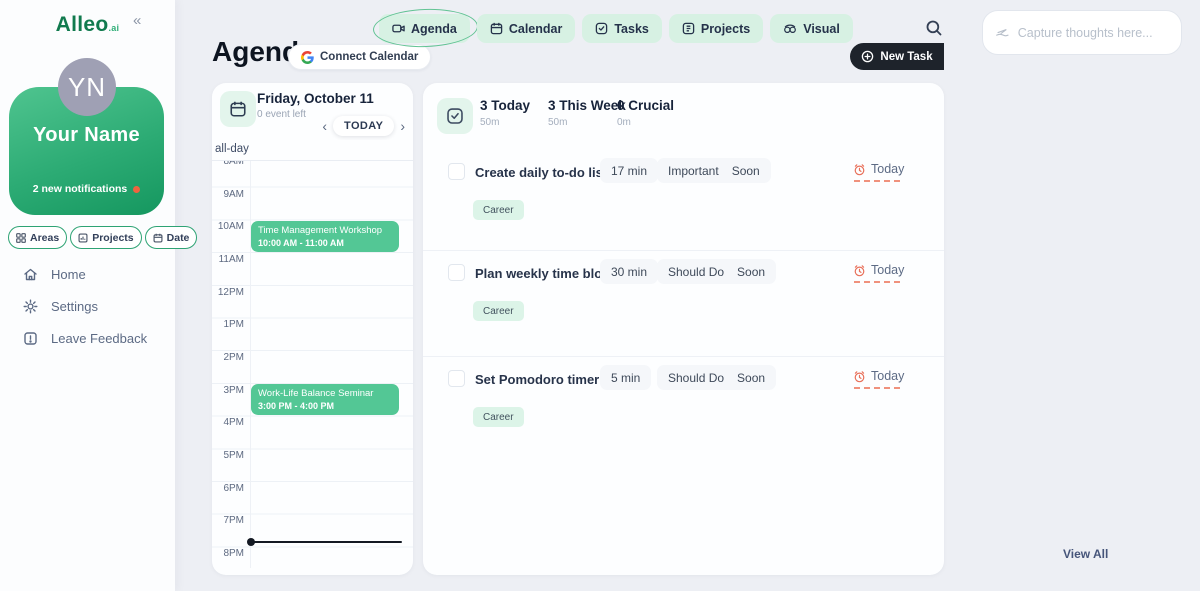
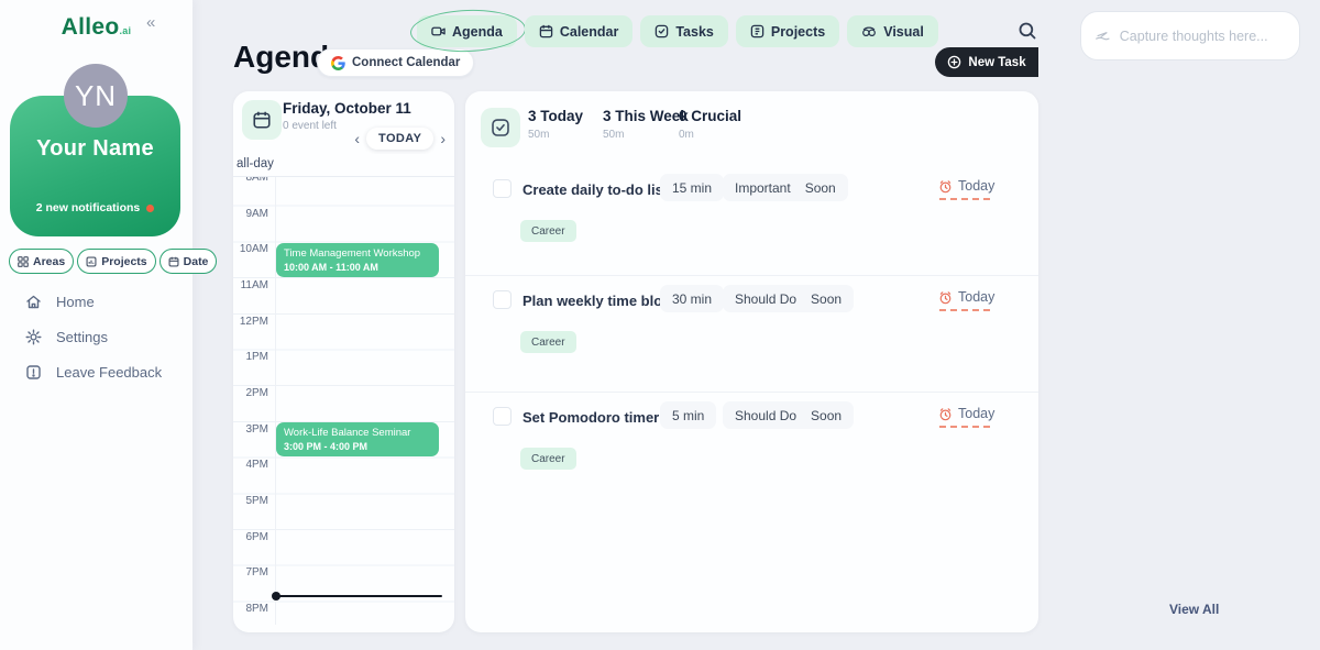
  Alleo.ai
  «
  Your Name
  2 new notifications
  YN
  Areas
  Projects
  Date
  Home
  Settings
  Leave Feedback
  Agenda
  Calendar
  Tasks
  Projects
  Visual
  Capture thoughts here...
  Connect Calendar
  New Task
  Friday, October 11
  0 event left
  ‹
  TODAY
  ›
  8AM
  9AM
  10AM
  11AM
  12PM
  1PM
  2PM
  3PM
  4PM
  5PM
  6PM
  7PM
  8PM
  all-day
  Time Management Workshop
  10:00 AM - 11:00 AM
  Work-Life Balance Seminar
  3:00 PM - 4:00 PM
  3 Today
  50m
  3 This Week
  50m
  0 Crucial
  0m
  Create daily to-do li
- 17 min
+ 15 min
  Important
  Soon
  Today
  Career
  Plan weekly time blo
  30 min
  Should Do
  Soon
  Today
  Career
  Set Pomodoro timer
  5 min
  Should Do
  Soon
  Today
  Career
  View All
